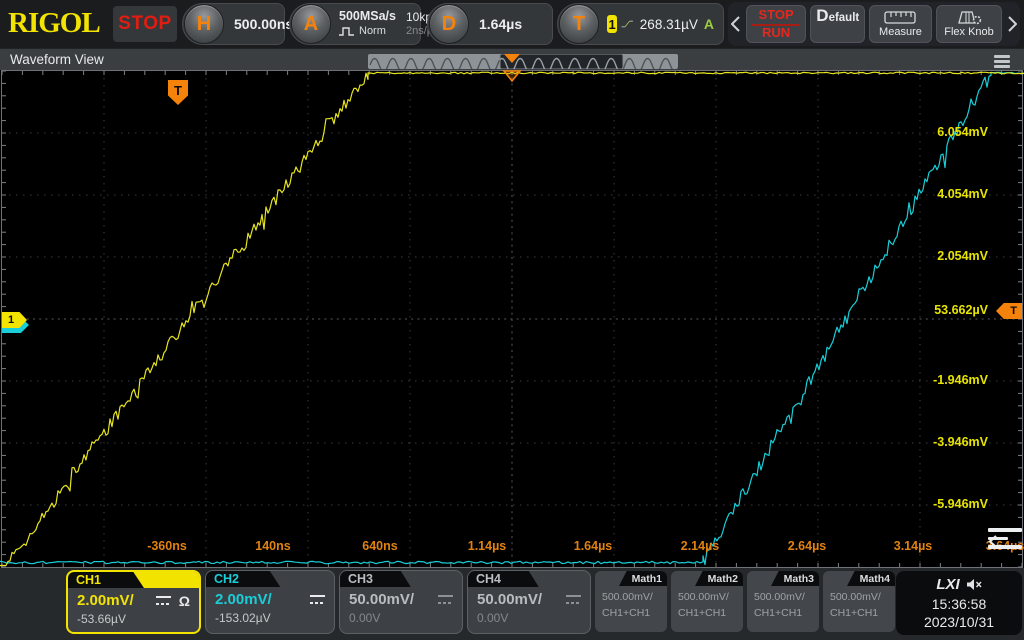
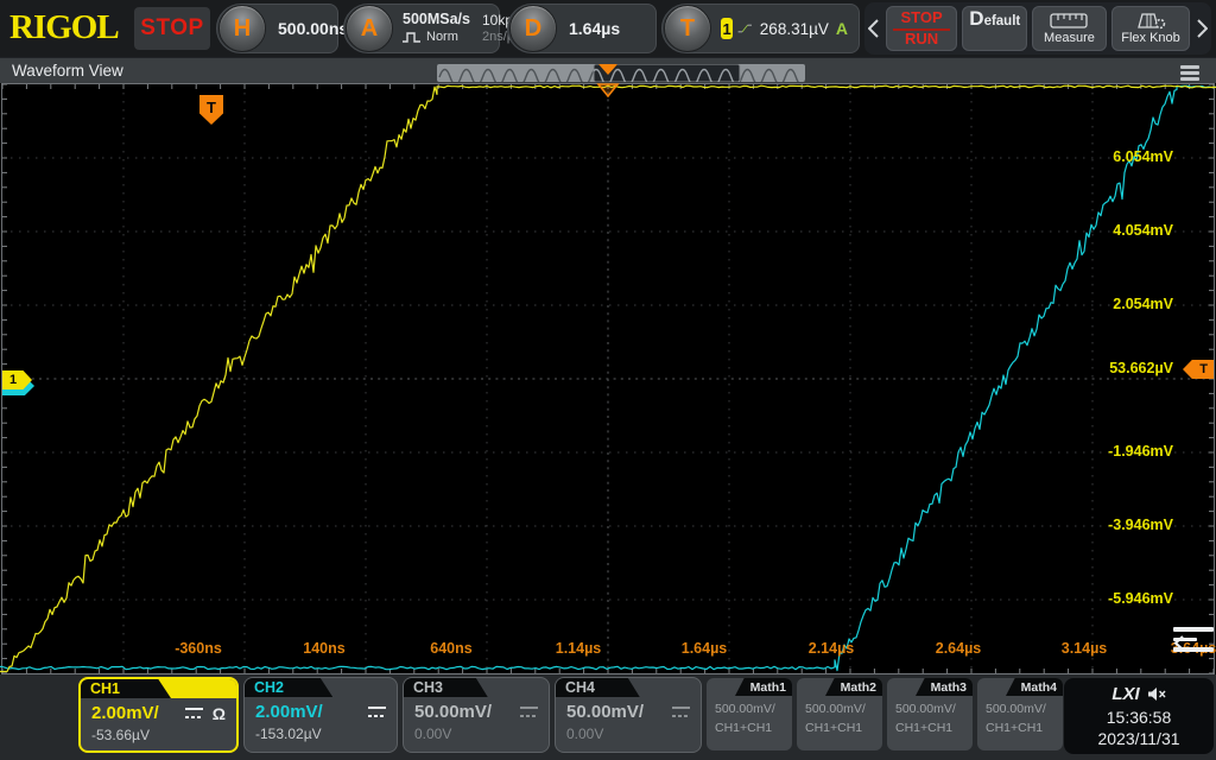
  RIGOL
  STOP
  H
  500.00n
  A
  500MSa/s
  Norm
  D
  1.64µs
  T
  1
  268.31µV
  A
  STOP
  RUN
  D
  efault
  Measure
  Flex Knob
  Waveform View
  T
  1
  T
  6.054mV
  4.054mV
  2.054mV
  53.662µV
  -1.946mV
  -3.946mV
  -5.946mV
  -360ns
  140ns
  640ns
  1.14µs
  1.64µs
  2.14µs
  2.64µs
  3.14µs
  CH1
  2.00mV/
  Ω
  -53.66µV
  CH2
  2.00mV/
  -153.02µV
  CH3
  50.00mV/
  0.00V
  CH4
  50.00mV/
  0.00V
  Math1
  500.00mV/
  CH1+CH1
  Math2
  500.00mV/
  CH1+CH1
  Math3
  500.00mV/
  CH1+CH1
  Math4
  500.00mV/
  CH1+CH1
  LXI
  15:36:58
- 2023/10/31
+ 2023/11/31
